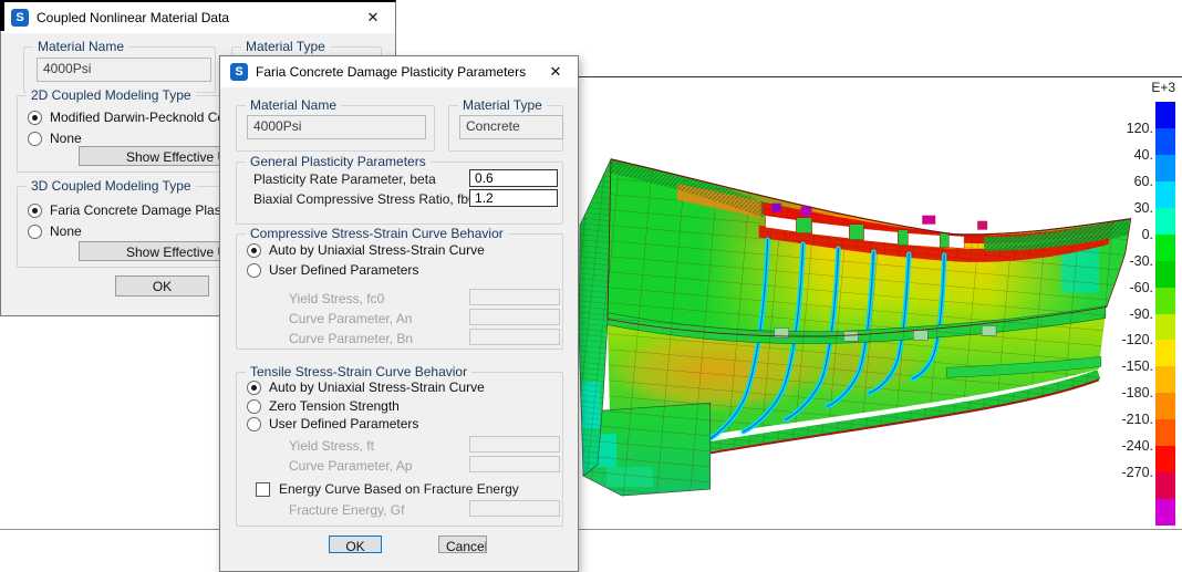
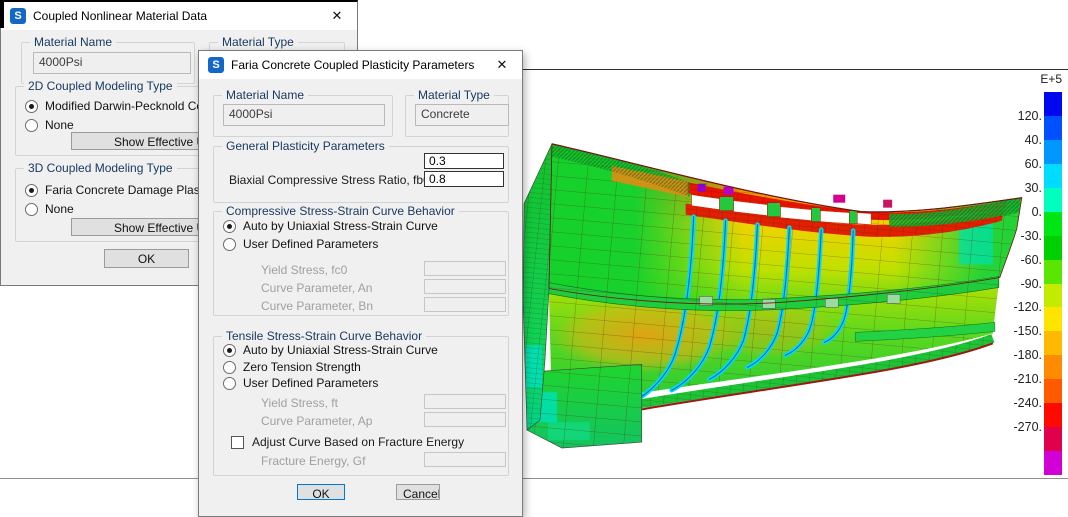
- E+3
+ E+5
  120.
  40.
  60.
  30.
  0.
  -30.
  -60.
  -90.
  -120.
  -150.
  -180.
  -210.
  -240.
  -270.
  S
  Coupled Nonlinear Material Data
  ✕
  Material Name
  4000Psi
  Material Type
  2D Coupled Modeling Type
  Modified Darwin-Pecknold C
  None
  3D Coupled Modeling Type
  Faria Concrete Damage Plas
  None
  OK
  S
- Faria Concrete Damage Plasticity Parameters
+ Faria Concrete Coupled Plasticity Parameters
  ✕
  Material Name
  4000Psi
  Material Type
  Concrete
  General Plasticity Parameters
- Plasticity Rate Parameter, beta
- 0.6
+ 0.3
  Biaxial Compressive Stress Ratio, fb
- 1.2
+ 0.8
  Compressive Stress-Strain Curve Behavior
  Auto by Uniaxial Stress-Strain Curve
  User Defined Parameters
  Yield Stress, fc0
  Curve Parameter, An
  Curve Parameter, Bn
  Tensile Stress-Strain Curve Behavior
  Auto by Uniaxial Stress-Strain Curve
  Zero Tension Strength
  User Defined Parameters
  Yield Stress, ft
  Curve Parameter, Ap
- Energy Curve Based on Fracture Energy
+ Adjust Curve Based on Fracture Energy
  Fracture Energy, Gf
  OK
  Cancel
